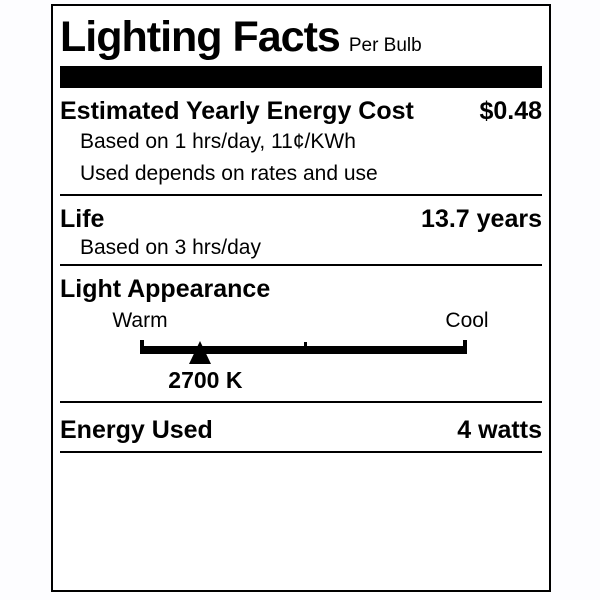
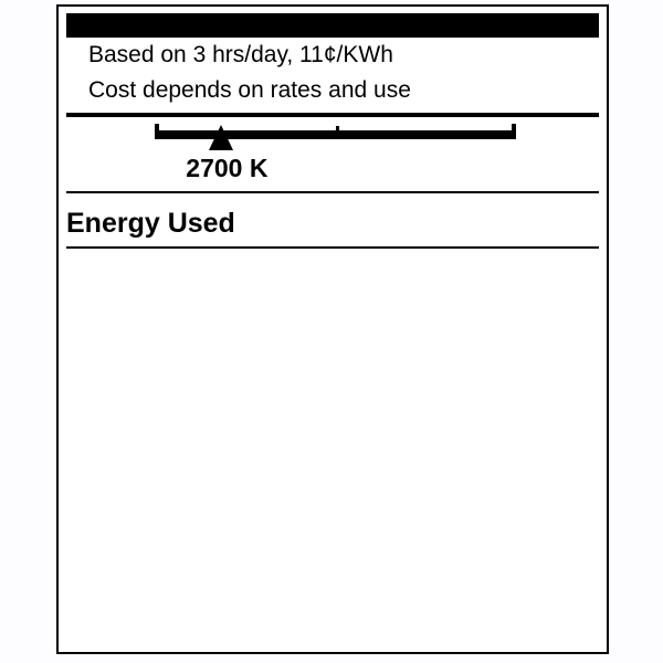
- Lighting Facts
- Per Bulb
- Estimated Yearly Energy Cost
- $0.48
- Based on 1 hrs/day, 11¢/KWh
+ Based on 3 hrs/day, 11¢/KWh
- Used depends on rates and use
+ Cost depends on rates and use
- Life
- 13.7 years
- Based on 3 hrs/day
- Light Appearance
- Warm
- Cool
  2700 K
  Energy Used
- 4 watts
